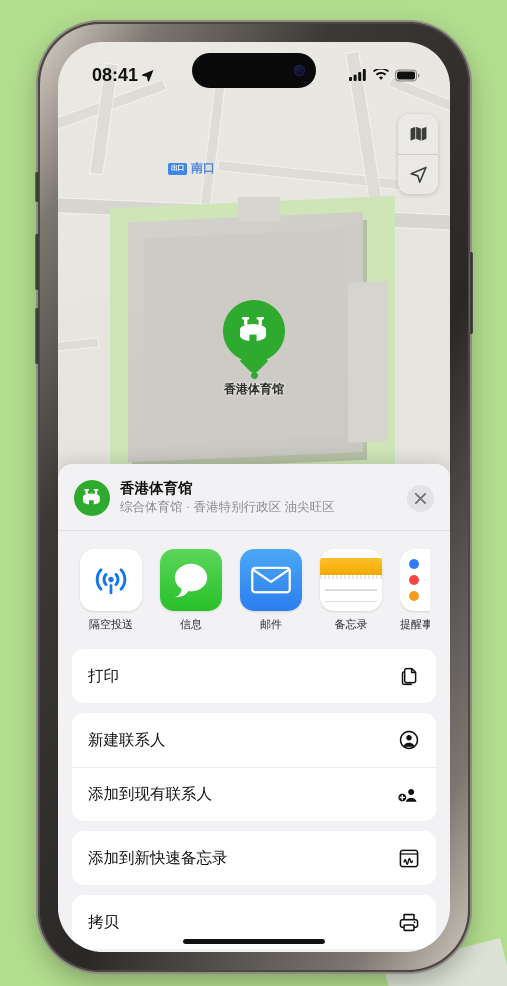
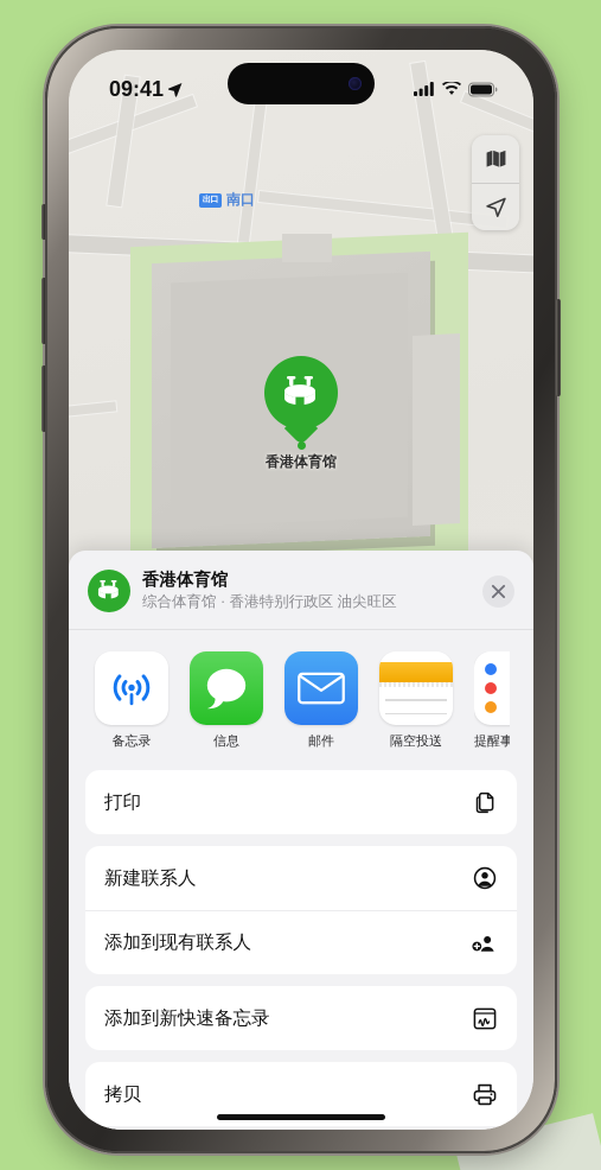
  南口
  香港体育馆
- 08:41
+ 09:41
  香港体育馆
  综合体育馆 · 香港特别行政区 油尖旺区
- 隔空投送
+ 备忘录
  信息
  邮件
- 备忘录
+ 隔空投送
  提醒事
  打印
  新建联系人
  添加到现有联系人
  添加到新快速备忘录
  拷贝
